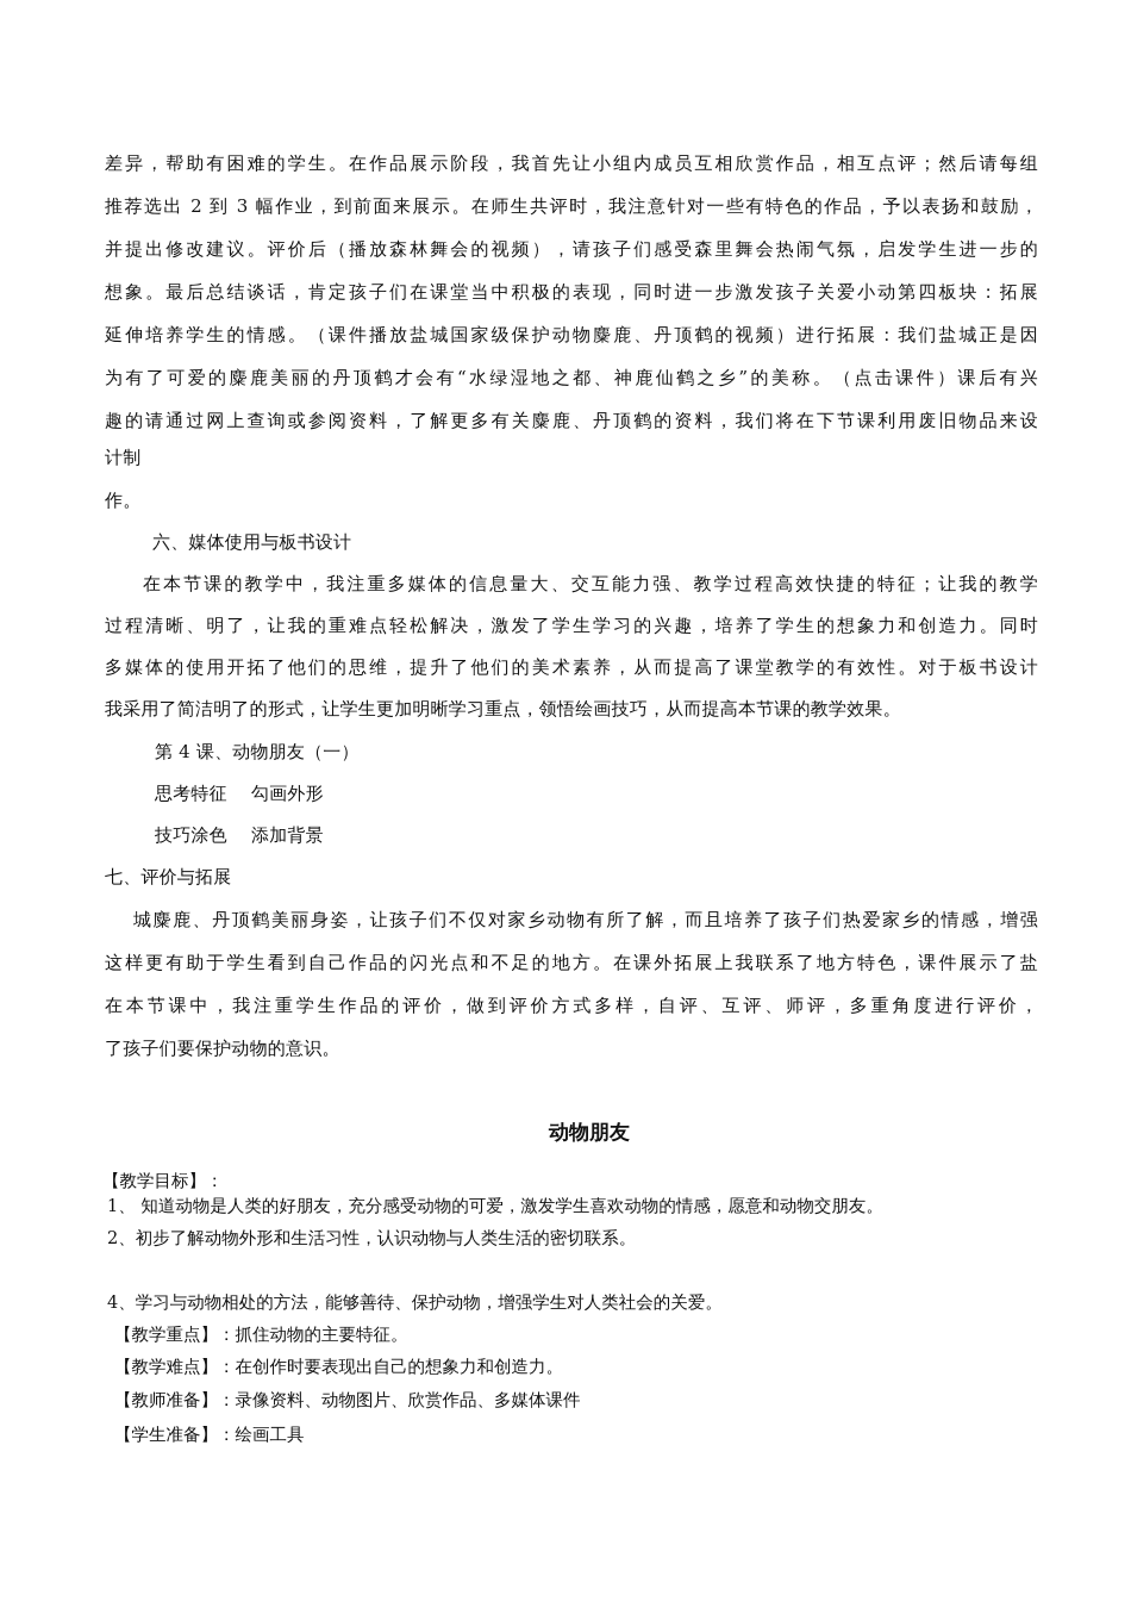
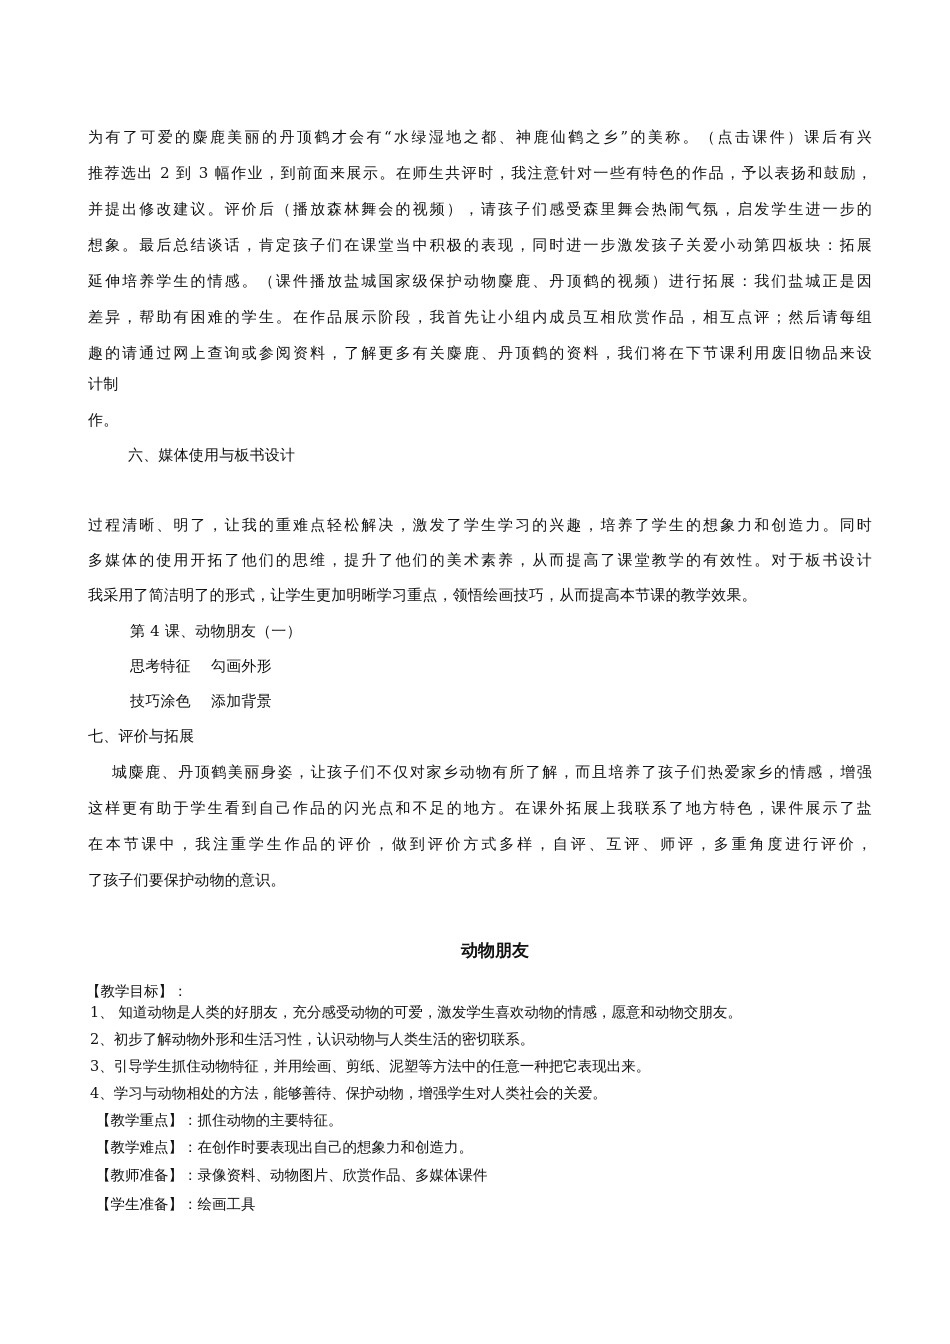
- 差异，帮助有困难的学生。在作品展示阶段，我首先让小组内成员互相欣赏作品，相互点评；然后请每组
+ 为有了可爱的麋鹿美丽的丹顶鹤才会有“水绿湿地之都、神鹿仙鹤之乡”的美称。（点击课件）课后有兴
  推荐选出 2 到 3 幅作业，到前面来展示。在师生共评时，我注意针对一些有特色的作品，予以表扬和鼓励，
  并提出修改建议。评价后（播放森林舞会的视频），请孩子们感受森里舞会热闹气氛，启发学生进一步的
  想象。最后总结谈话，肯定孩子们在课堂当中积极的表现，同时进一步激发孩子关爱小动第四板块：拓展
  延伸培养学生的情感。（课件播放盐城国家级保护动物麋鹿、丹顶鹤的视频）进行拓展：我们盐城正是因
- 为有了可爱的麋鹿美丽的丹顶鹤才会有“水绿湿地之都、神鹿仙鹤之乡”的美称。（点击课件）课后有兴
+ 差异，帮助有困难的学生。在作品展示阶段，我首先让小组内成员互相欣赏作品，相互点评；然后请每组
  趣的请通过网上查询或参阅资料，了解更多有关麋鹿、丹顶鹤的资料，我们将在下节课利用废旧物品来设
  计制
  作。
  六、媒体使用与板书设计
- 在本节课的教学中，我注重多媒体的信息量大、交互能力强、教学过程高效快捷的特征；让我的教学
  过程清晰、明了，让我的重难点轻松解决，激发了学生学习的兴趣，培养了学生的想象力和创造力。同时
  多媒体的使用开拓了他们的思维，提升了他们的美术素养，从而提高了课堂教学的有效性。对于板书设计
  我采用了简洁明了的形式，让学生更加明晰学习重点，领悟绘画技巧，从而提高本节课的教学效果。
  第 4 课、动物朋友（一）
  思考特征 勾画外形
  技巧涂色 添加背景
  七、评价与拓展
  城麋鹿、丹顶鹤美丽身姿，让孩子们不仅对家乡动物有所了解，而且培养了孩子们热爱家乡的情感，增强
  这样更有助于学生看到自己作品的闪光点和不足的地方。在课外拓展上我联系了地方特色，课件展示了盐
  在本节课中，我注重学生作品的评价，做到评价方式多样，自评、互评、师评，多重角度进行评价，
  了孩子们要保护动物的意识。
  动物朋友
  【教学目标】：
  1、 知道动物是人类的好朋友，充分感受动物的可爱，激发学生喜欢动物的情感，愿意和动物交朋友。
  2、初步了解动物外形和生活习性，认识动物与人类生活的密切联系。
+ 3、引导学生抓住动物特征，并用绘画、剪纸、泥塑等方法中的任意一种把它表现出来。
  4、学习与动物相处的方法，能够善待、保护动物，增强学生对人类社会的关爱。
  【教学重点】：抓住动物的主要特征。
  【教学难点】：在创作时要表现出自己的想象力和创造力。
  【教师准备】：录像资料、动物图片、欣赏作品、多媒体课件
  【学生准备】：绘画工具
